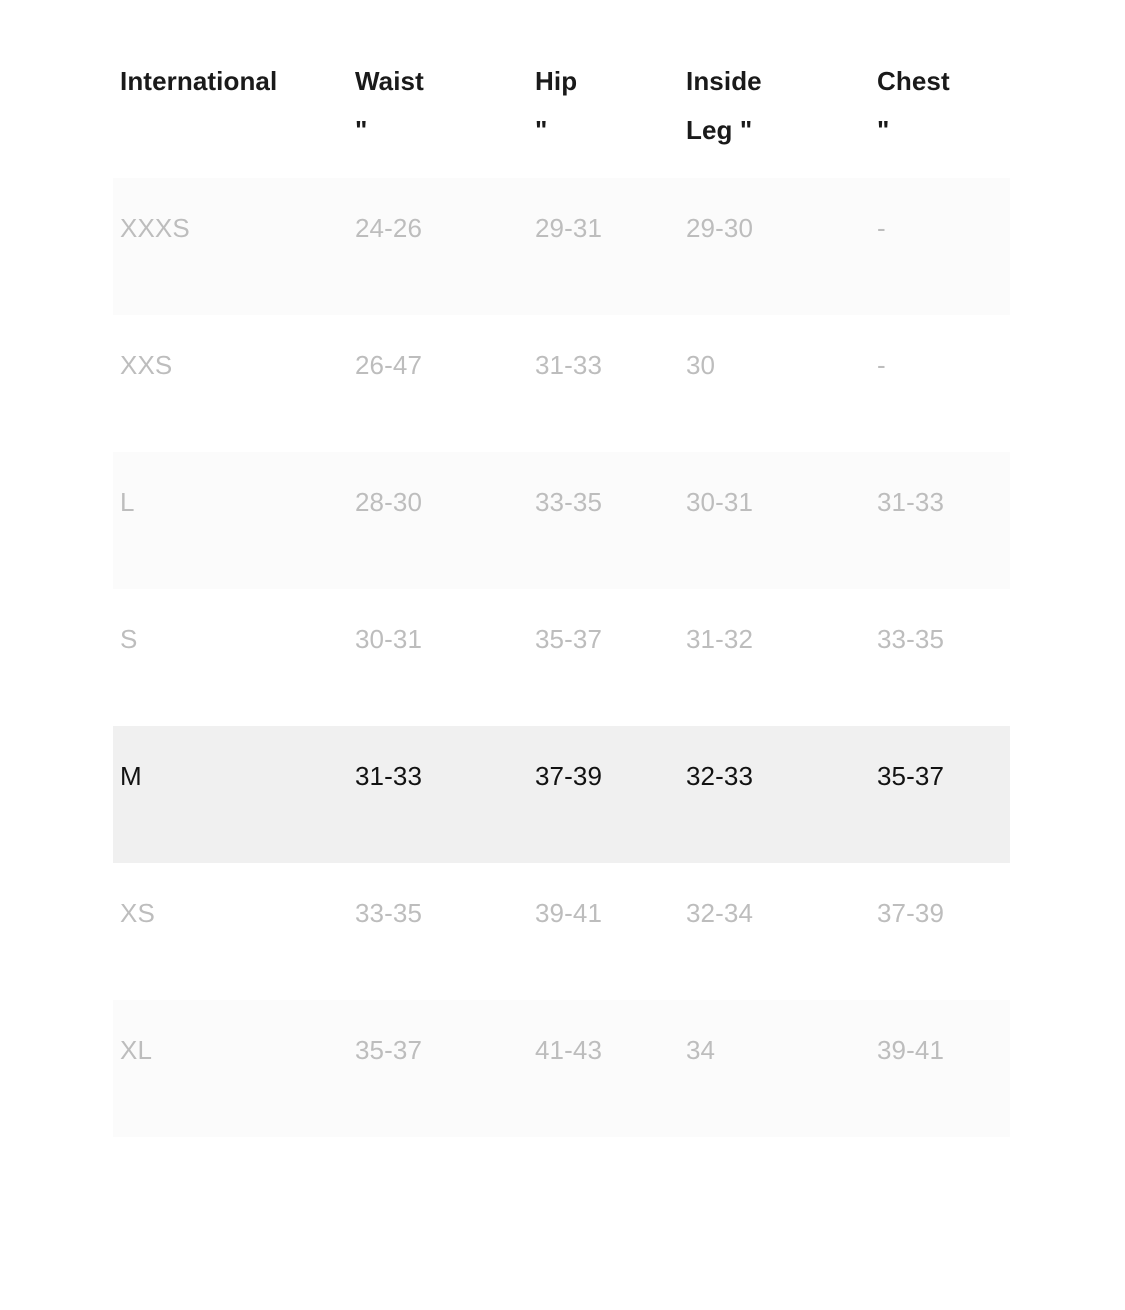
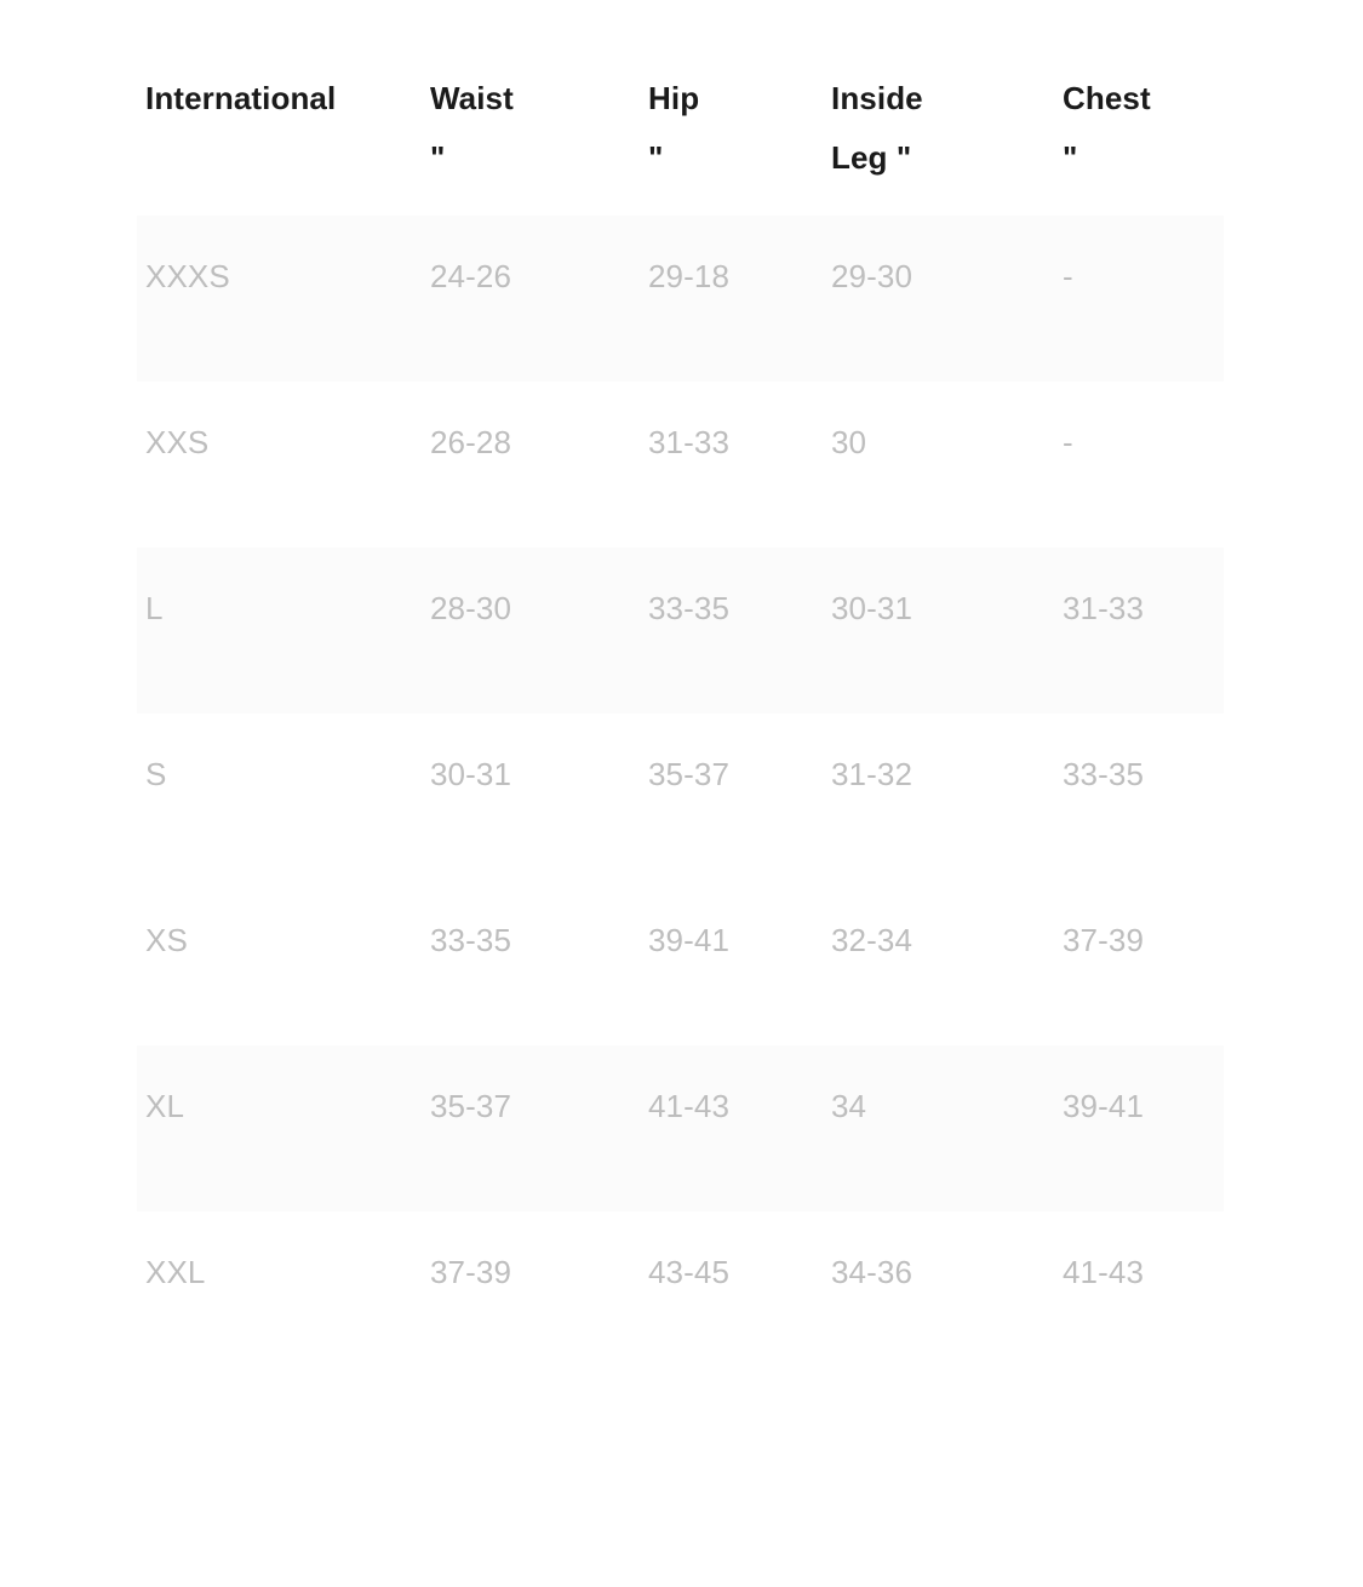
  International	Waist"	Hip"	InsideLeg "	Chest"
- XXXS	24-26	29-31	29-30	-
+ XXXS	24-26	29-18	29-30	-
- XXS	26-47	31-33	30	-
+ XXS	26-28	31-33	30	-
  L	28-30	33-35	30-31	31-33
  S	30-31	35-37	31-32	33-35
- M	31-33	37-39	32-33	35-37
  XS	33-35	39-41	32-34	37-39
  XL	35-37	41-43	34	39-41
+ XXL	37-39	43-45	34-36	41-43
